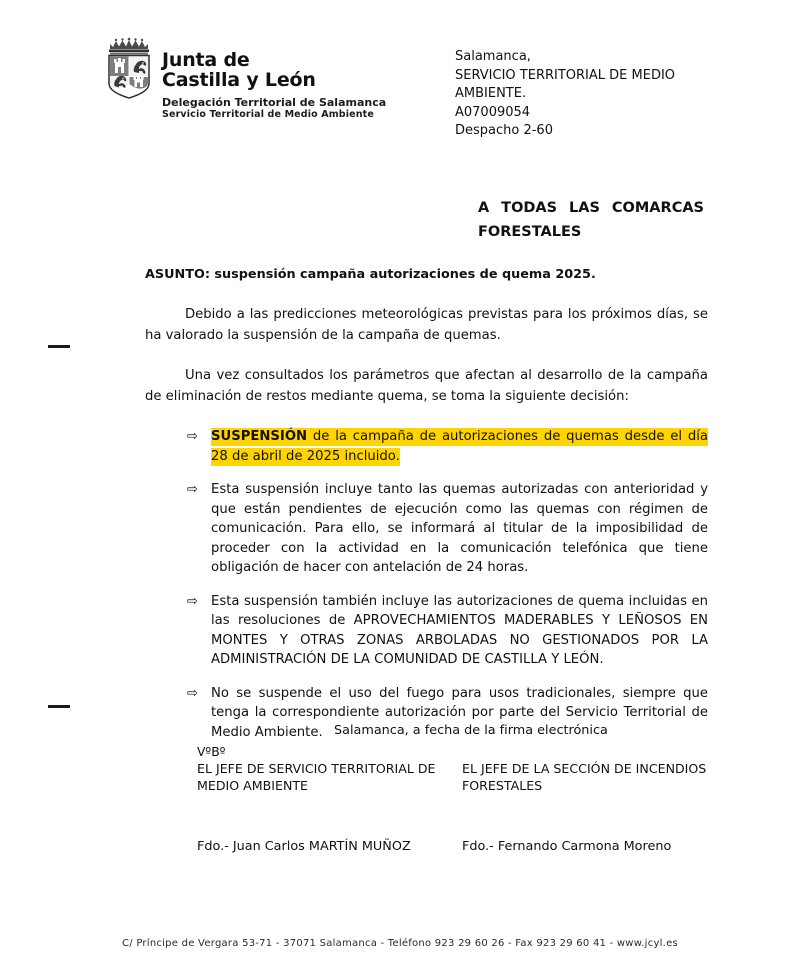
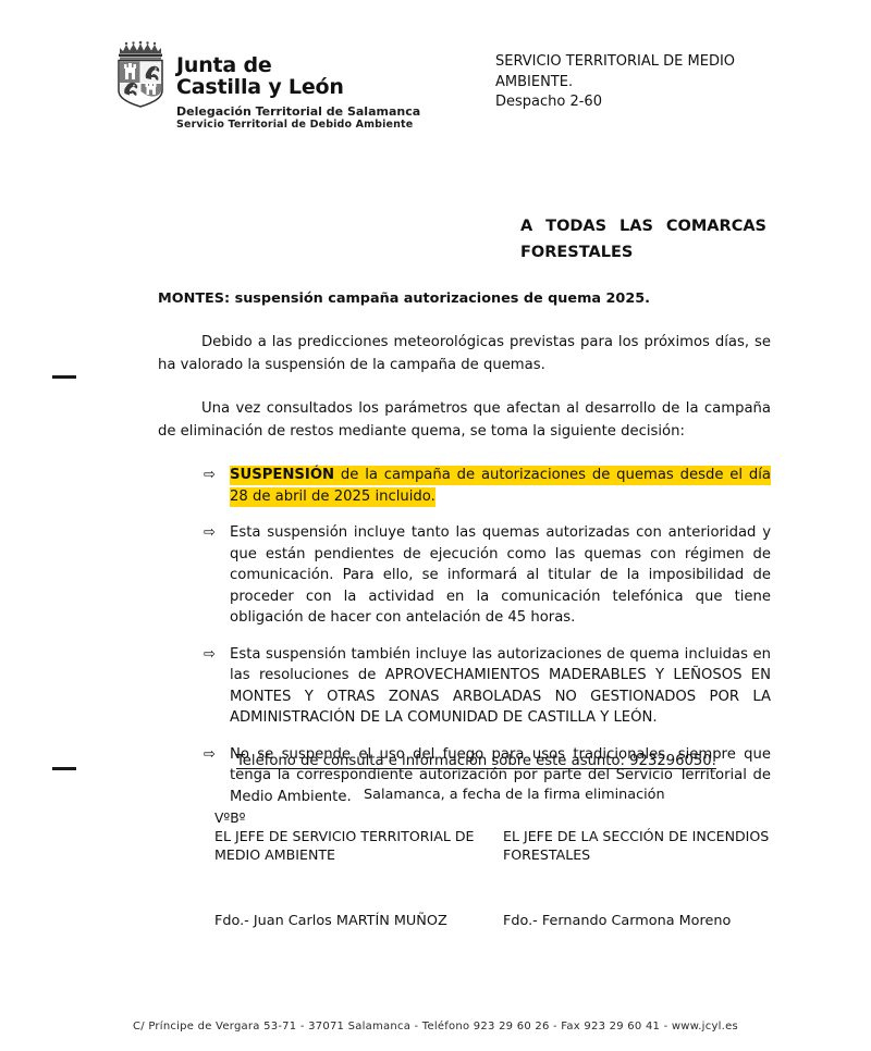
  Junta de
  Castilla y León
  Delegación Territorial de Salamanca
- Servicio Territorial de Medio Ambiente
+ Servicio Territorial de Debido Ambiente
- Salamanca,
  SERVICIO TERRITORIAL DE MEDIO
  AMBIENTE.
- A07009054
  Despacho 2-60
  A TODAS LAS COMARCAS
  FORESTALES
- ASUNTO: suspensión campaña autorizaciones de quema 2025.
+ MONTES: suspensión campaña autorizaciones de quema 2025.
  Debido a las predicciones meteorológicas previstas para los próximos días, se ha valorado la suspensión de la campaña de quemas.
  Una vez consultados los parámetros que afectan al desarrollo de la campaña de eliminación de restos mediante quema, se toma la siguiente decisión:
  ⇨
  SUSPENSIÓN de la campaña de autorizaciones de quemas desde el día 28 de abril de 2025 incluido.
  ⇨
- Esta suspensión incluye tanto las quemas autorizadas con anterioridad y que están pendientes de ejecución como las quemas con régimen de comunicación. Para ello, se informará al titular de la imposibilidad de proceder con la actividad en la comunicación telefónica que tiene obligación de hacer con antelación de 24 horas.
+ Esta suspensión incluye tanto las quemas autorizadas con anterioridad y que están pendientes de ejecución como las quemas con régimen de comunicación. Para ello, se informará al titular de la imposibilidad de proceder con la actividad en la comunicación telefónica que tiene obligación de hacer con antelación de 45 horas.
  ⇨
  Esta suspensión también incluye las autorizaciones de quema incluidas en las resoluciones de APROVECHAMIENTOS MADERABLES Y LEÑOSOS EN MONTES Y OTRAS ZONAS ARBOLADAS NO GESTIONADOS POR LA ADMINISTRACIÓN DE LA COMUNIDAD DE CASTILLA Y LEÓN.
  ⇨
  No se suspende el uso del fuego para usos tradicionales, siempre que tenga la correspondiente autorización por parte del Servicio Territorial de Medio Ambiente.
+ Teléfono de consulta e información sobre este asunto: 923296050.
- Salamanca, a fecha de la firma electrónica
+ Salamanca, a fecha de la firma eliminación
  VºBº
  EL JEFE DE SERVICIO TERRITORIAL DE
  MEDIO AMBIENTE
  EL JEFE DE LA SECCIÓN DE INCENDIOS
  FORESTALES
  Fdo.- Juan Carlos MARTÍN MUÑOZ
  Fdo.- Fernando Carmona Moreno
  C/ Príncipe de Vergara 53-71 - 37071 Salamanca - Teléfono 923 29 60 26 - Fax 923 29 60 41 - www.jcyl.es
